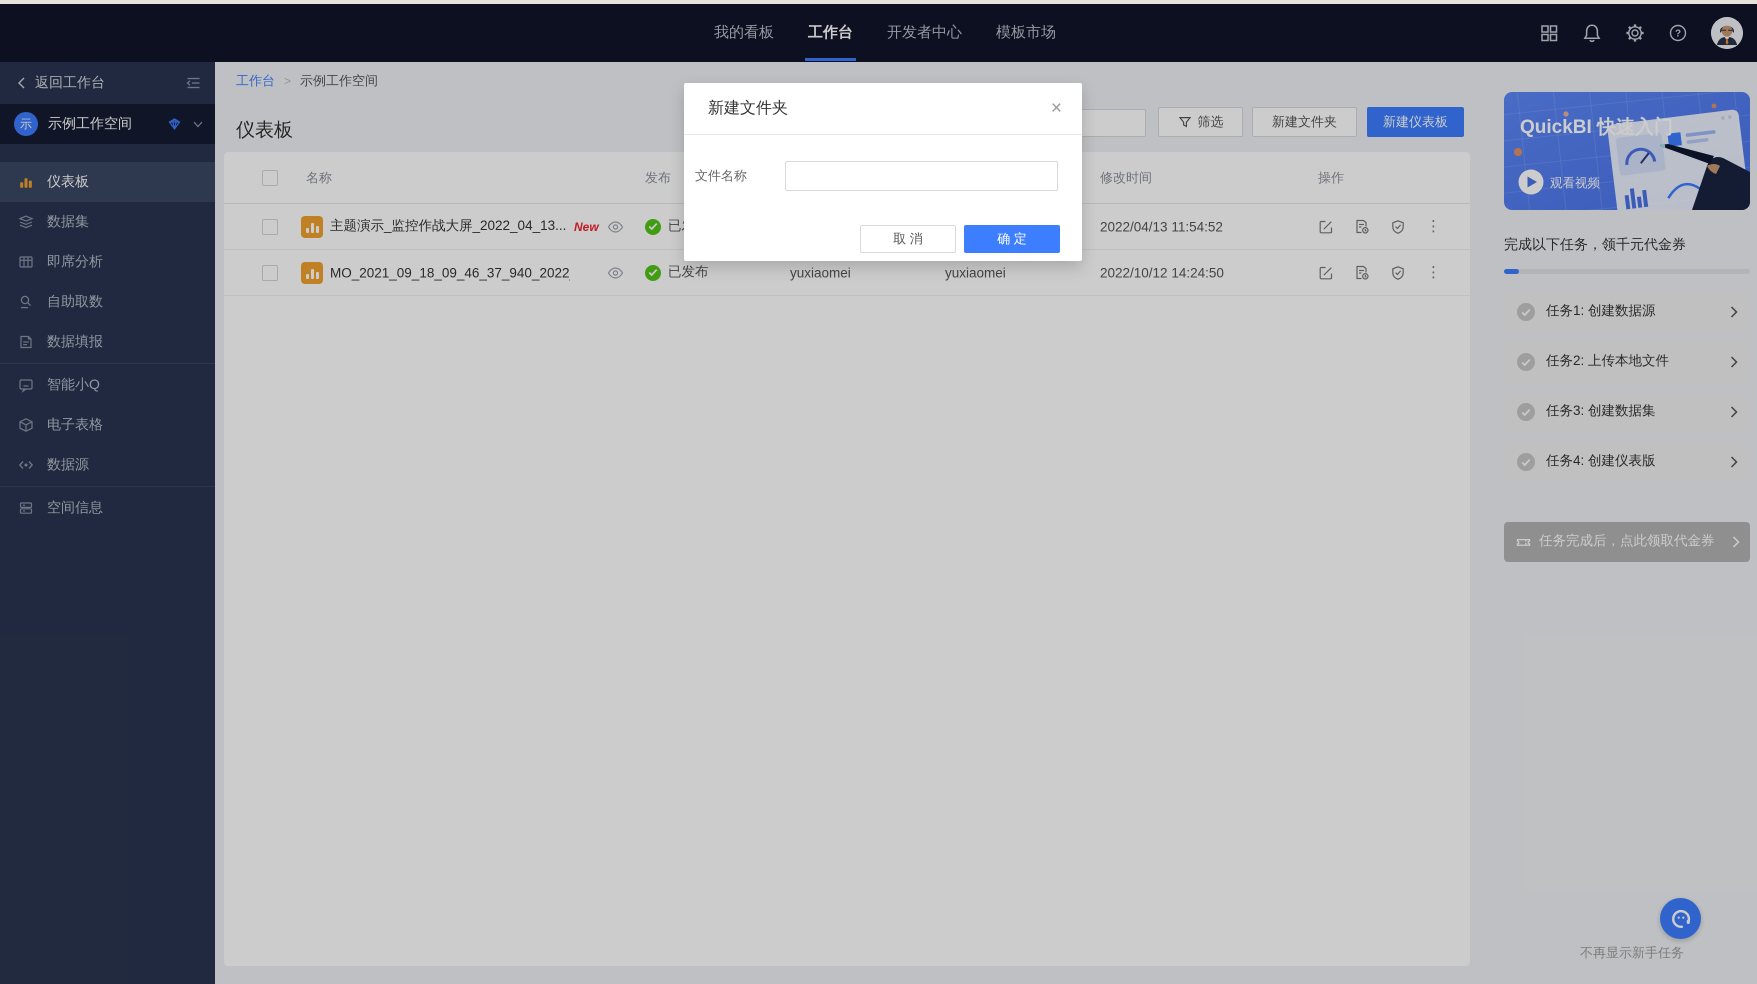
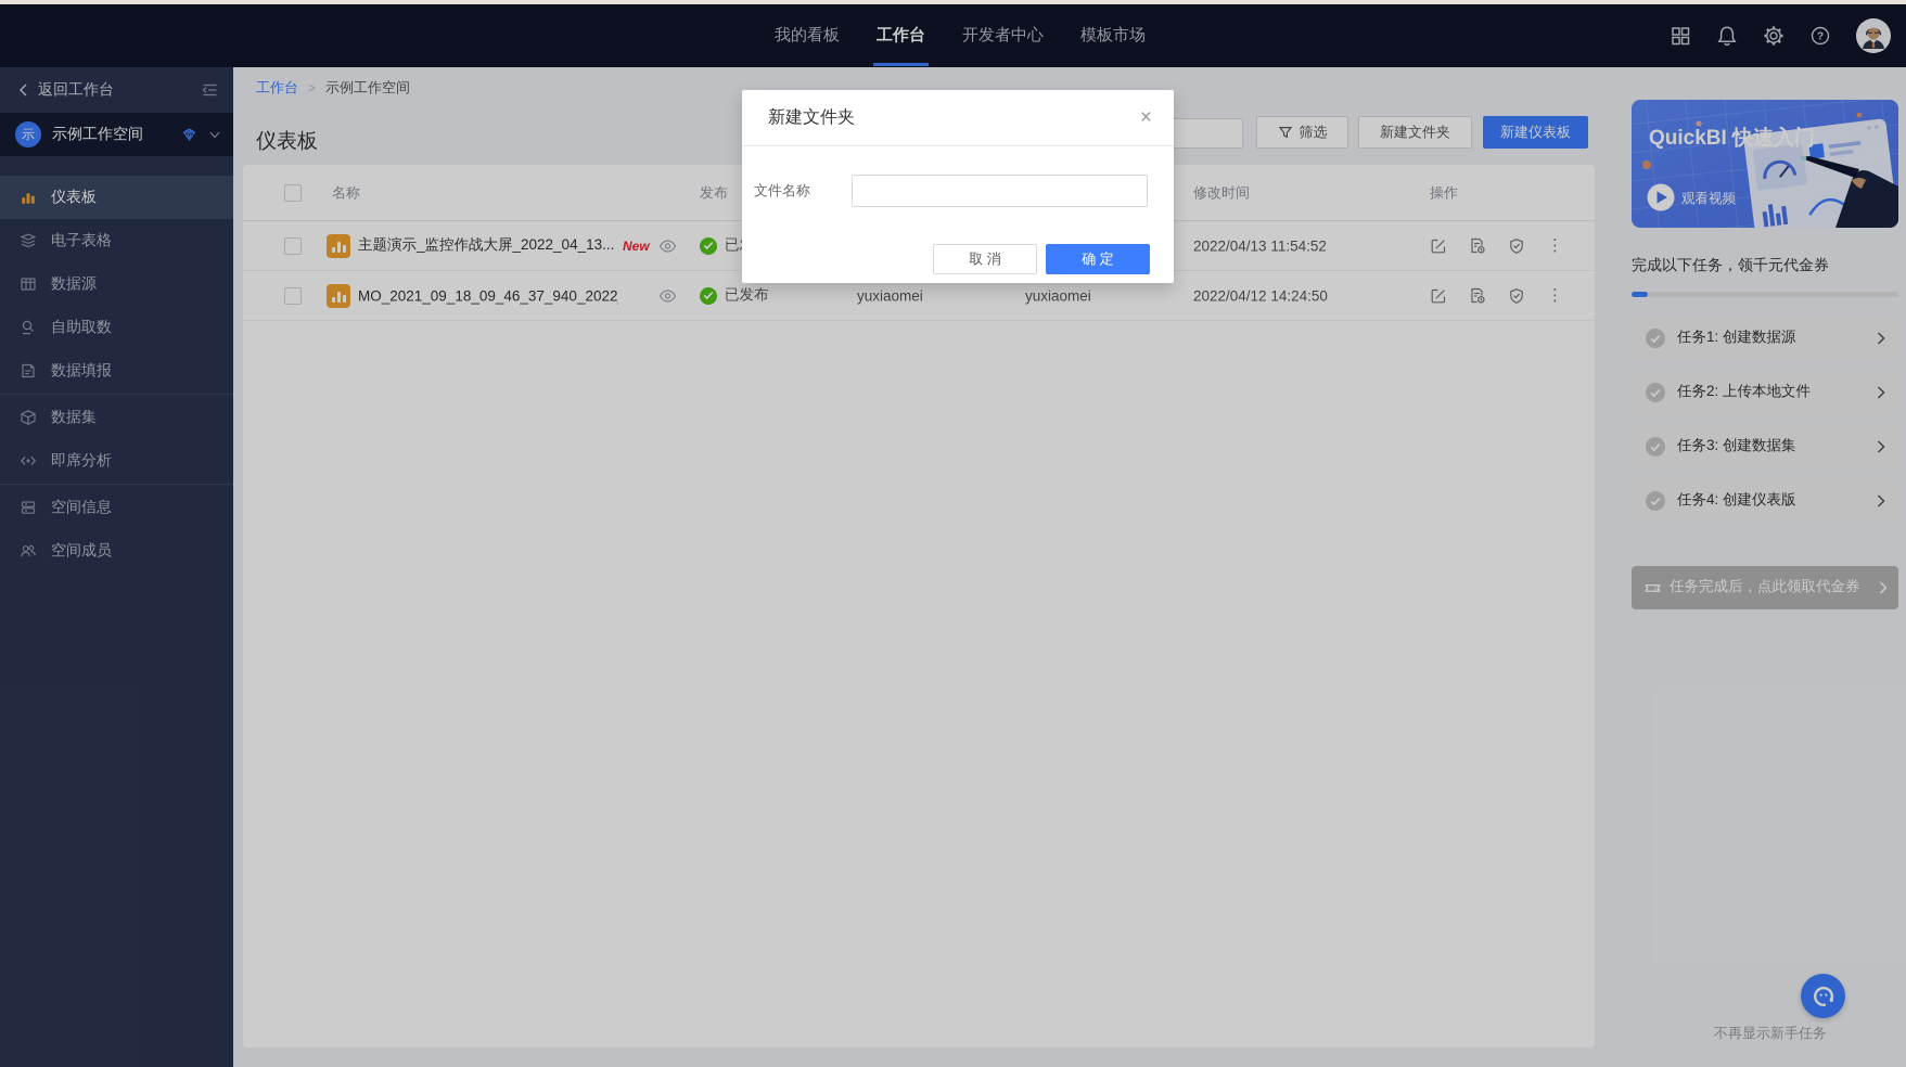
  我的看板
  工作台
  开发者中心
  模板市场
  ?
  返回工作台
  示
  示例工作空间
  仪表板
- 数据集
+ 电子表格
- 即席分析
+ 数据源
  自助取数
  数据填报
- 智能小Q
- 电子表格
+ 数据集
- 数据源
+ 即席分析
  空间信息
+ 空间成员
  工作台
  >
  示例工作空间
  仪表板
  筛选
  新建文件夹
  新建仪表板
  名称
  发布
  修改时间
  操作
  主题演示_监控作战大屏_2022_04_13...
  New
  2022/04/13 11:54:52
  ⋮
  MO_2021_09_18_09_46_37_940_2022
  已发布
  yuxiaomei
  yuxiaomei
- 2022/10/12 14:24:50
+ 2022/04/12 14:24:50
  ⋮
  QuickBI 快速入门
  观看视频
  完成以下任务，领千元代金券
  任务1: 创建数据源
  任务2: 上传本地文件
  任务3: 创建数据集
  任务4: 创建仪表版
  任务完成后，点此领取代金券
  不再显示新手任务
  新建文件夹
  ×
  文件名称
  取 消
  确 定
